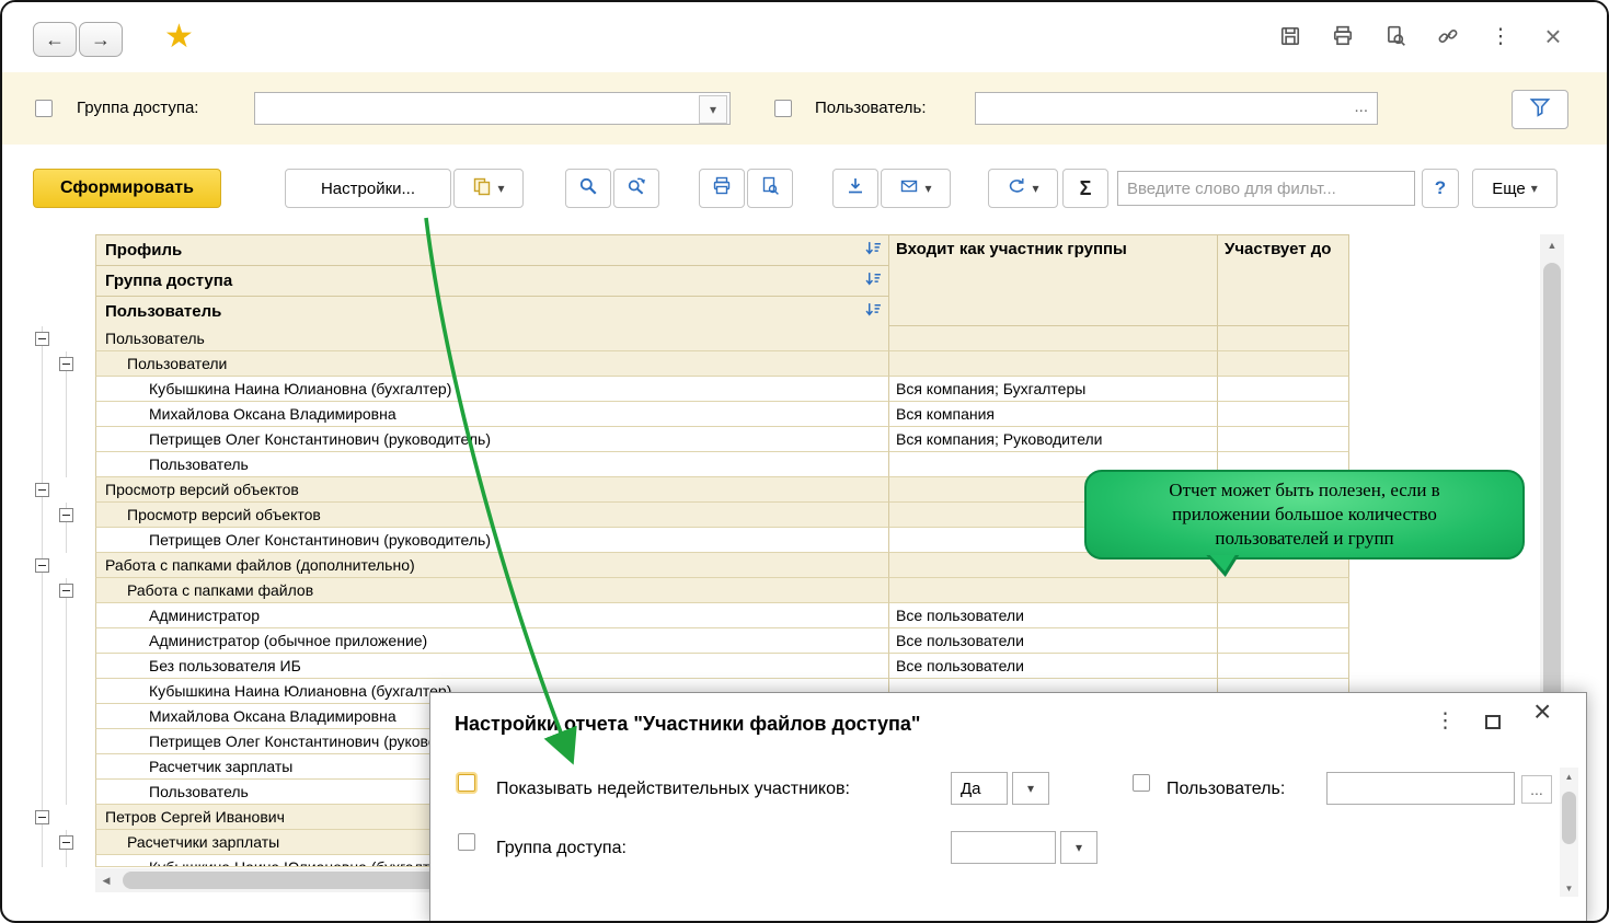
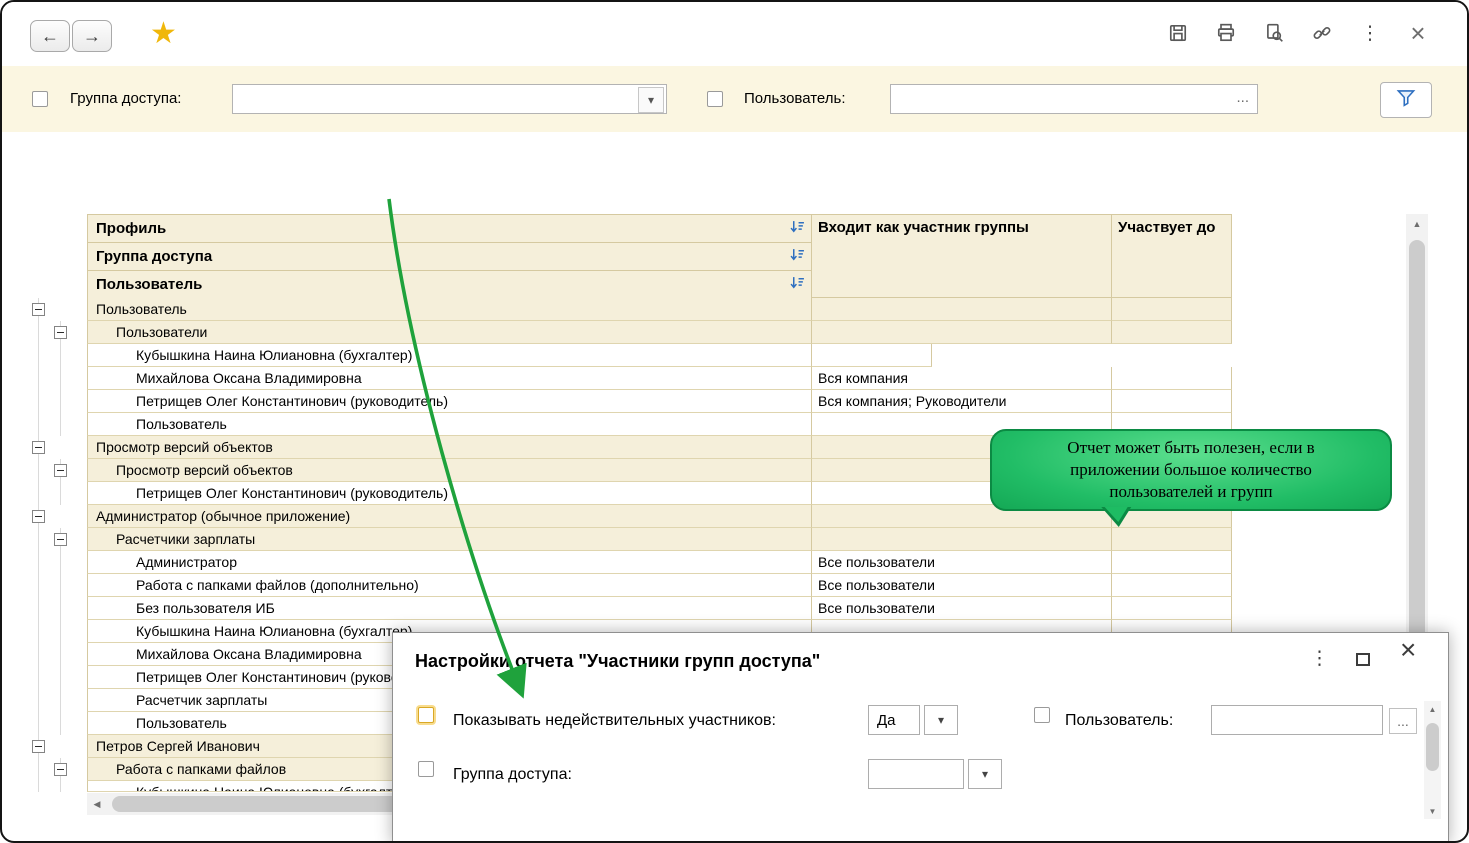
  Группа доступа:
  Пользователь:
  ...
- Сформировать
- Настройки...
- Σ
- Введите слово для фильт...
- ?
- Еще
  Профиль
  Группа доступа
  Пользователь
  Входит как участник группы
  Участвует до
  Пользователь
  Пользователи
  Кубышкина Наина Юлиановна (бухгалтер)
- Вся компания; Бухгалтеры
  Михайлова Оксана Владимировна
  Вся компания
  Петрищев Олег Константинович (руководитель)
  Вся компания; Руководители
  Пользователь
  Просмотр версий объектов
  Просмотр версий объектов
  Петрищев Олег Константинович (руководитель)
- Работа с папками файлов (дополнительно)
+ Администратор (обычное приложение)
- Работа с папками файлов
+ Расчетчики зарплаты
  Администратор
  Все пользователи
- Администратор (обычное приложение)
+ Работа с папками файлов (дополнительно)
  Все пользователи
  Без пользователя ИБ
  Все пользователи
  Кубышкина Наина Юлиановна (бухгалтер)
  Михайлова Оксана Владимировна
  Петрищев Олег Константинович (руков
  Расчетчик зарплаты
  Пользователь
  Петров Сергей Иванович
- Расчетчики зарплаты
+ Работа с папками файлов
  Отчет может быть полезен, если в
  приложении большое количество
  пользователей и групп
- Настройки отчета "Участники файлов доступа"
+ Настройки отчета "Участники групп доступа"
  Показывать недействительных участников:
  Да
  Пользователь:
  ...
  Группа доступа:
